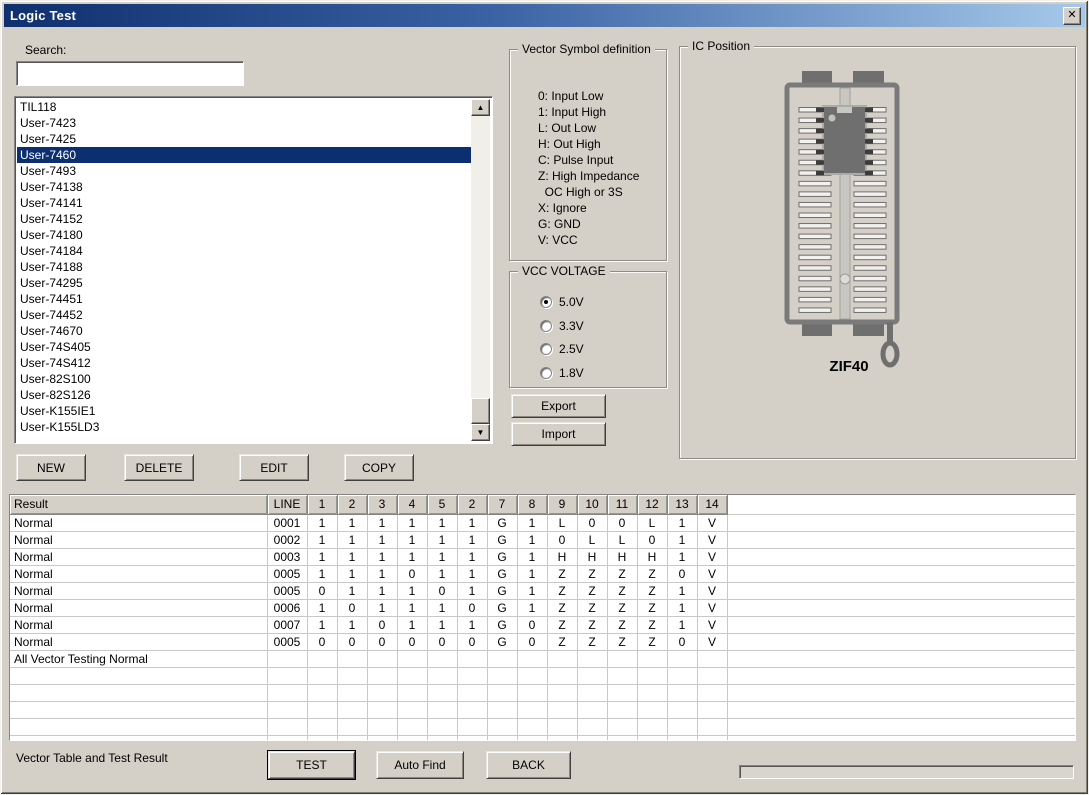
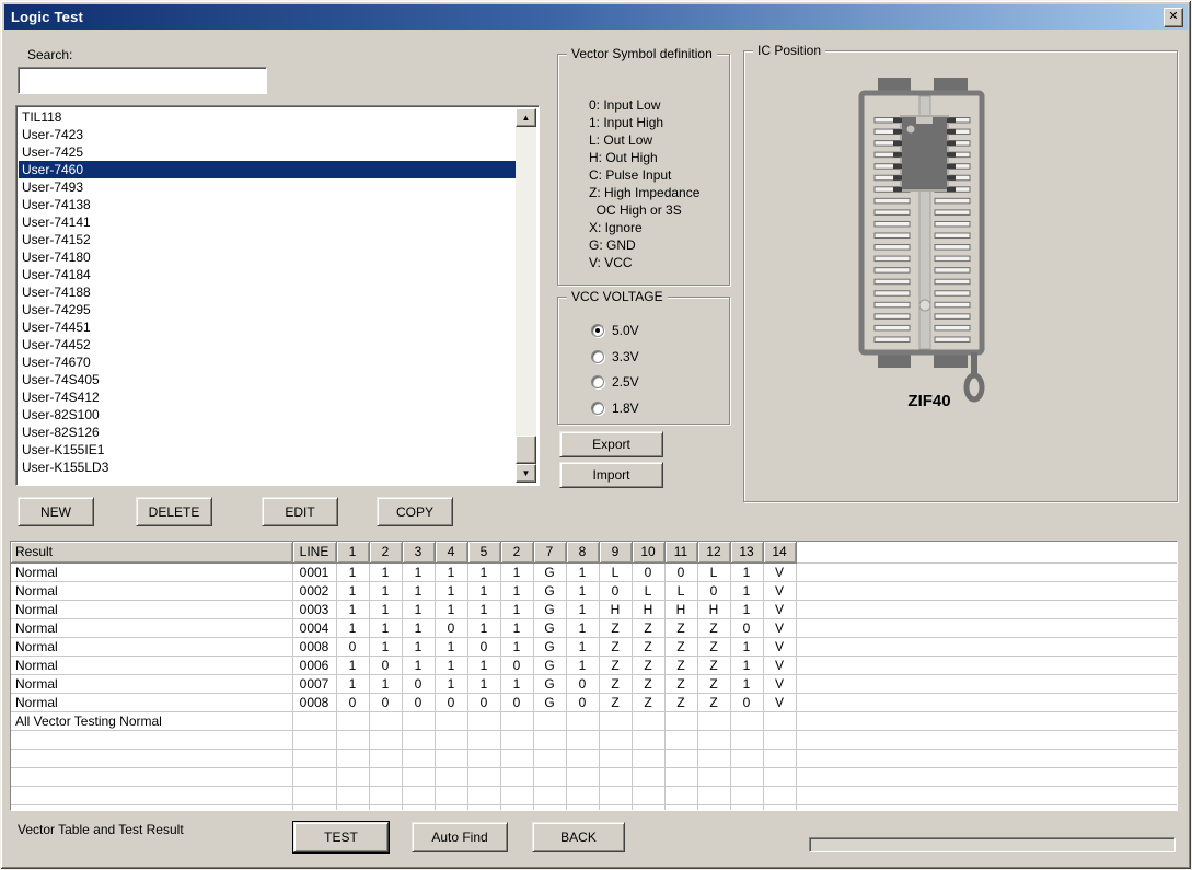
  Logic Test
  ✕
  Search:
  TIL118
  User-7423
  User-7425
  User-7460
  User-7493
  User-74138
  User-74141
  User-74152
  User-74180
  User-74184
  User-74188
  User-74295
  User-74451
  User-74452
  User-74670
  User-74S405
  User-74S412
  User-82S100
  User-82S126
  User-K155IE1
  User-K155LD3
  ▲
  ▼
  NEW
  DELETE
  EDIT
  COPY
  Vector Symbol definition
  0: Input Low
  1: Input High
  L: Out Low
  H: Out High
  C: Pulse Input
  Z: High Impedance
  OC High or 3S
  X: Ignore
  G: GND
  V: VCC
  VCC VOLTAGE
  5.0V
  3.3V
  2.5V
  1.8V
  Export
  Import
  IC Position
  ZIF40
  Result	LINE	1	2	3	4	5	2	7	8	9	10	11	12	13	14
  Normal	0001	1	1	1	1	1	1	G	1	L	0	0	L	1	V
  Normal	0002	1	1	1	1	1	1	G	1	0	L	L	0	1	V
  Normal	0003	1	1	1	1	1	1	G	1	H	H	H	H	1	V
- Normal	0005	1	1	1	0	1	1	G	1	Z	Z	Z	Z	0	V
+ Normal	0004	1	1	1	0	1	1	G	1	Z	Z	Z	Z	0	V
- Normal	0005	0	1	1	1	0	1	G	1	Z	Z	Z	Z	1	V
+ Normal	0008	0	1	1	1	0	1	G	1	Z	Z	Z	Z	1	V
  Normal	0006	1	0	1	1	1	0	G	1	Z	Z	Z	Z	1	V
  Normal	0007	1	1	0	1	1	1	G	0	Z	Z	Z	Z	1	V
- Normal	0005	0	0	0	0	0	0	G	0	Z	Z	Z	Z	0	V
+ Normal	0008	0	0	0	0	0	0	G	0	Z	Z	Z	Z	0	V
  All Vector Testing Normal
  Vector Table and Test Result
  TEST
  Auto Find
  BACK
